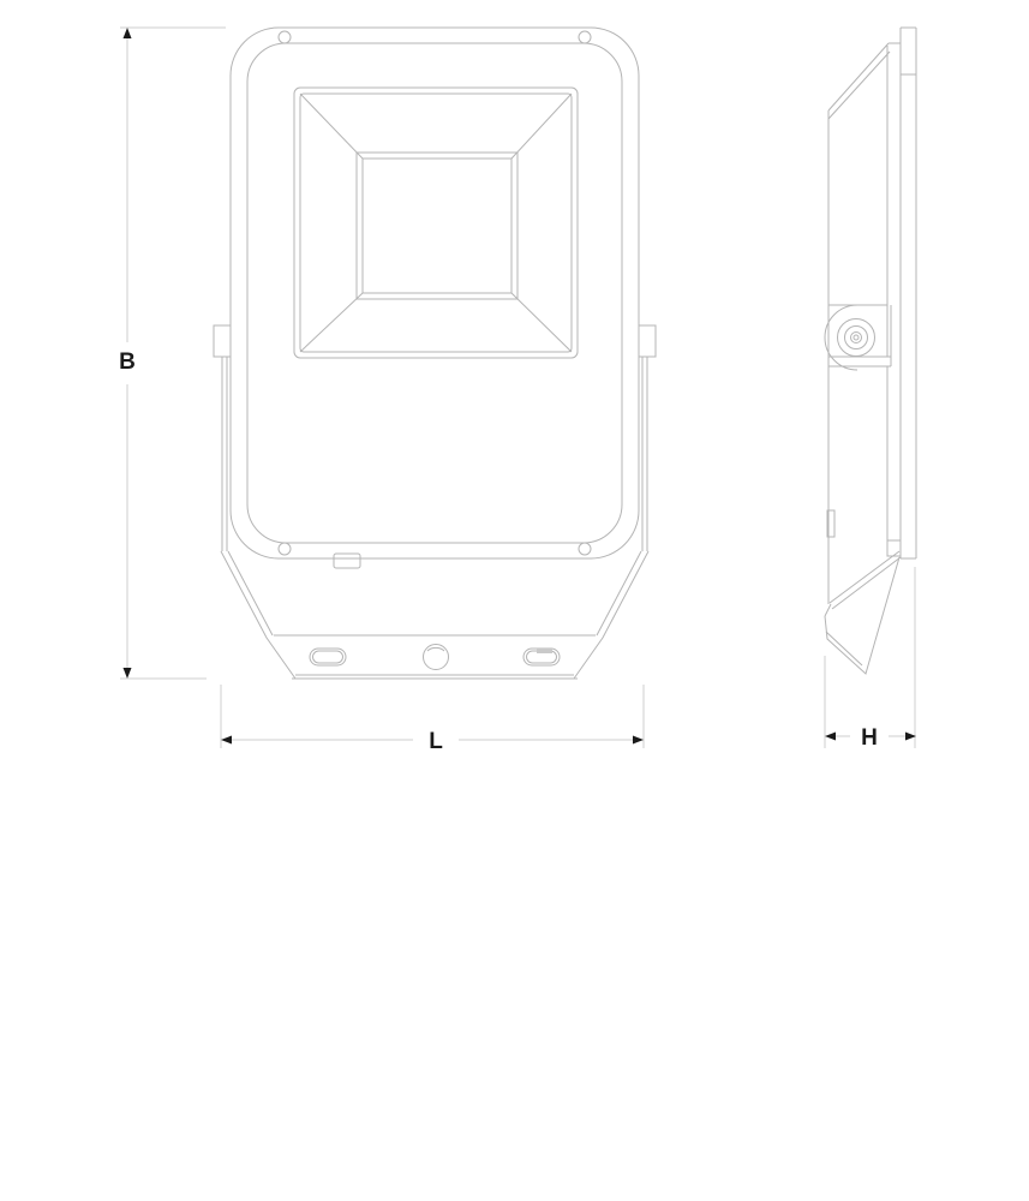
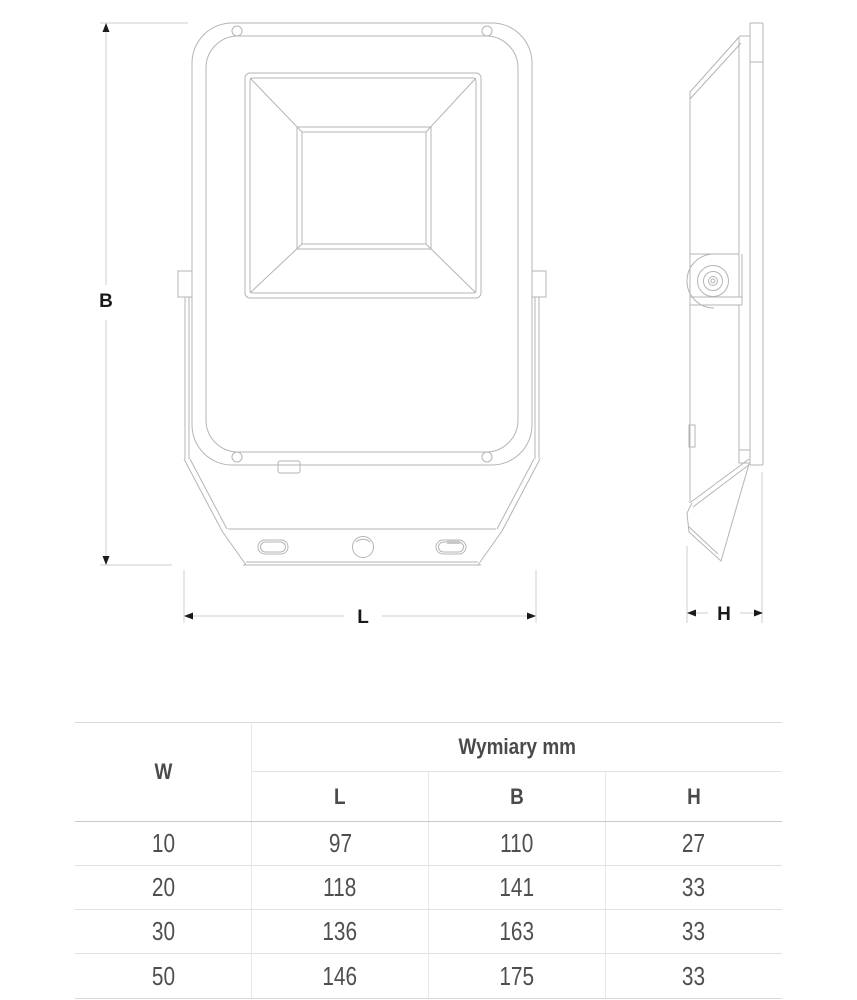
  B
  L
  H
+ W	Wymiary mm
+ L	B	H
+ 10	97	110	27
+ 20	118	141	33
+ 30	136	163	33
+ 50	146	175	33
